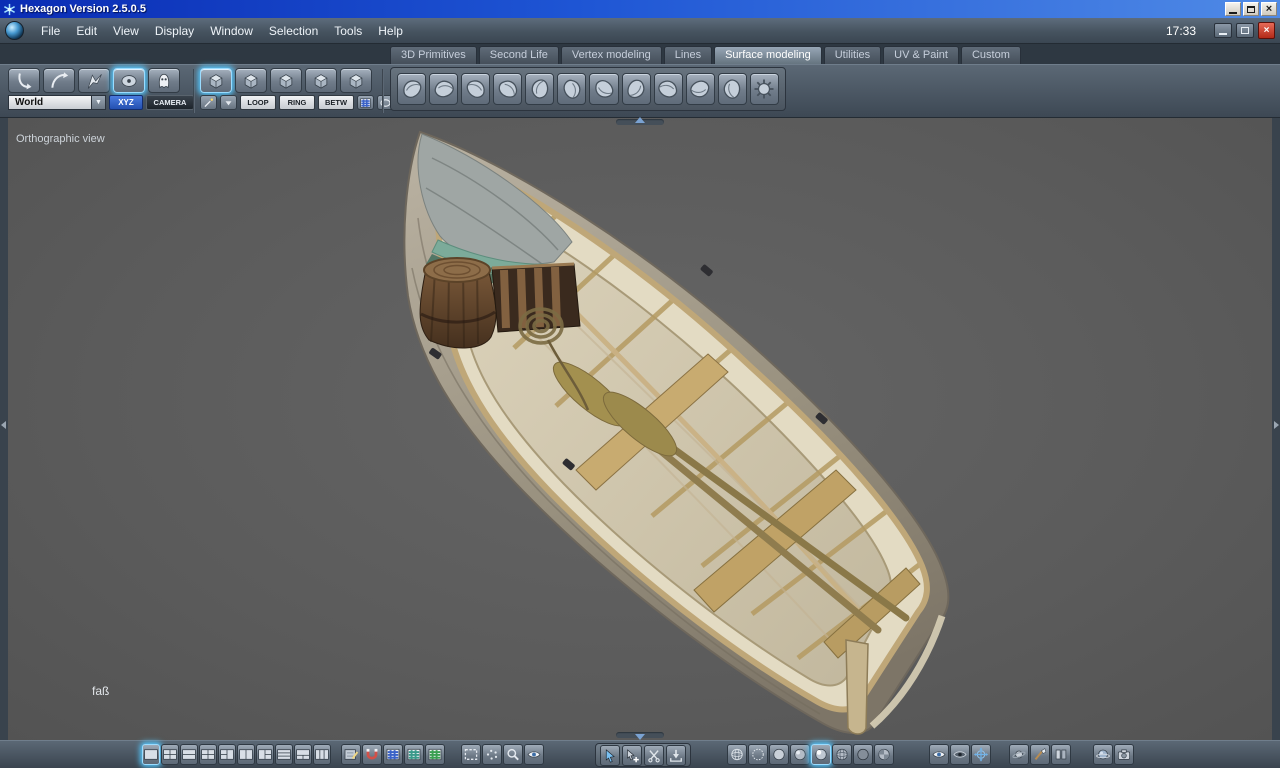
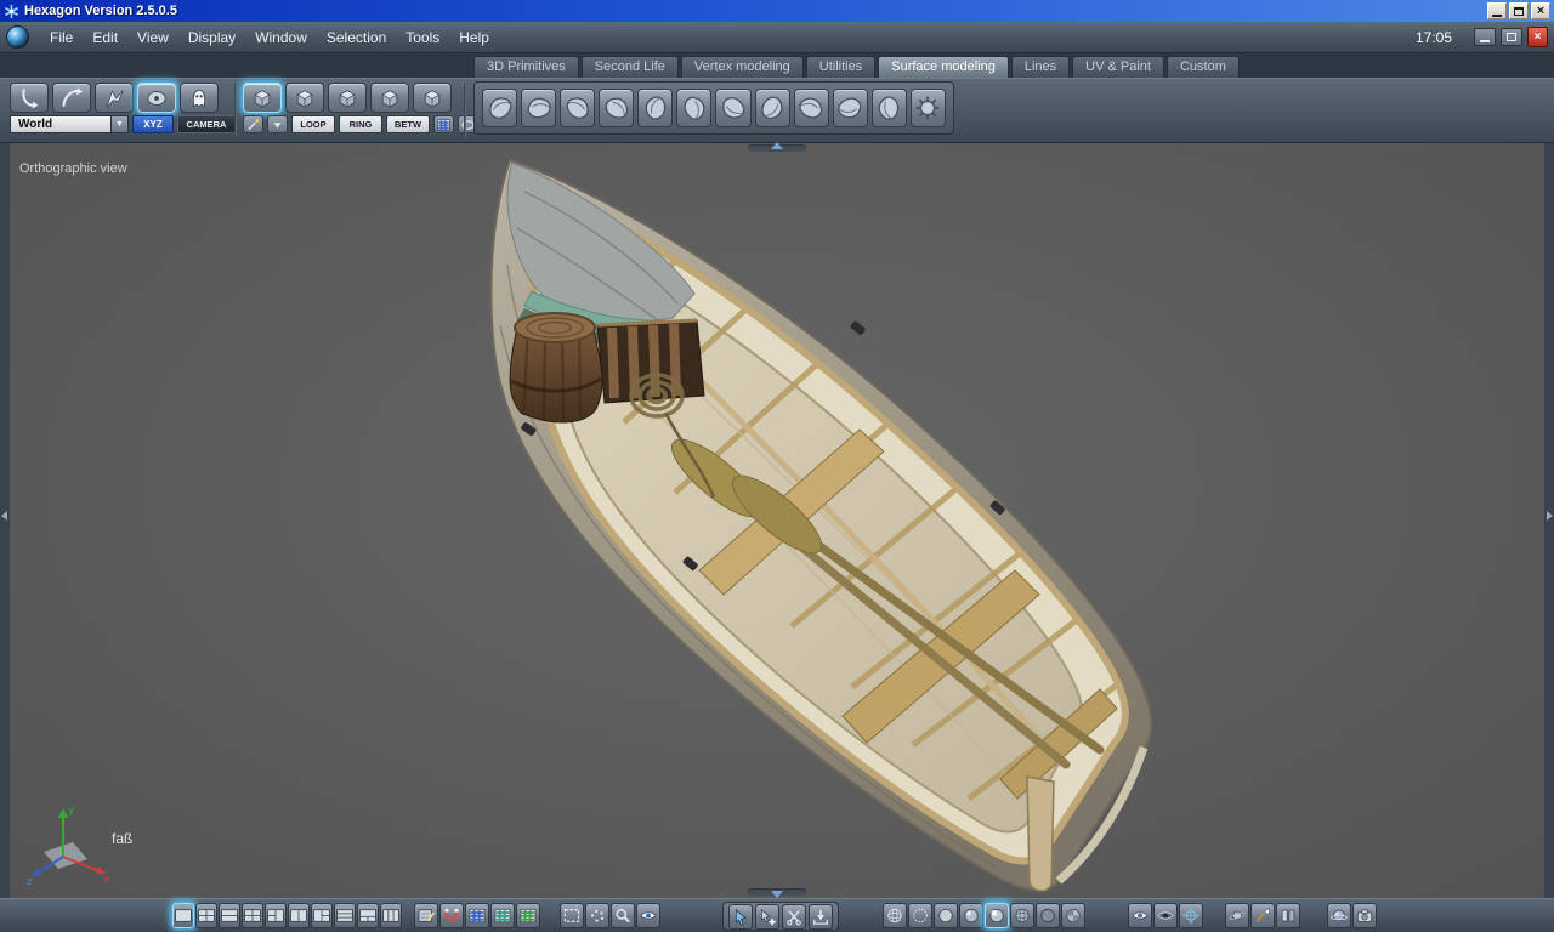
  Hexagon Version 2.5.0.5
  ×
  File
  Edit
  View
  Display
  Window
  Selection
  Tools
  Help
- 17:33
+ 17:05
  ×
  3D Primitives
  Second Life
  Vertex modeling
- Lines
+ Utilities
  Surface modeling
- Utilities
+ Lines
  UV & Paint
  Custom
  World
  XYZ
  CAMERA
  LOOP
  RING
  BETW
  Orthographic view
+ y
+ x
+ z
  faß
